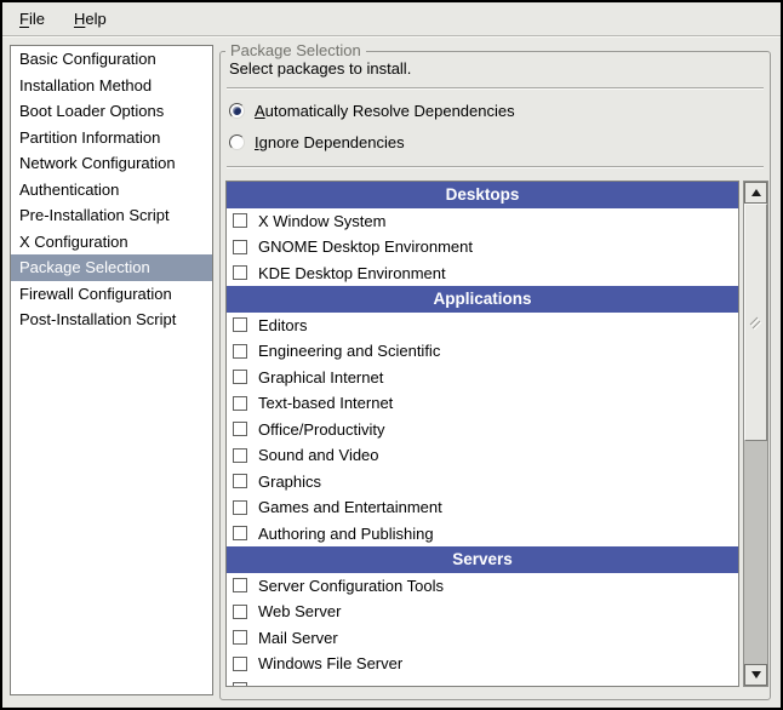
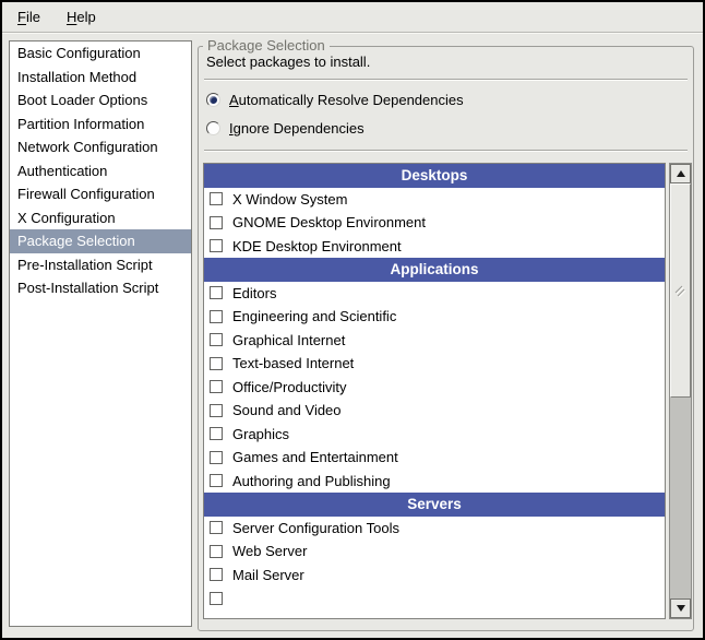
  File
  Help
  Basic Configuration
  Installation Method
  Boot Loader Options
  Partition Information
  Network Configuration
  Authentication
- Pre-Installation Script
+ Firewall Configuration
  X Configuration
  Package Selection
- Firewall Configuration
+ Pre-Installation Script
  Post-Installation Script
  Package Selection
  Select packages to install.
  Automatically Resolve Dependencies
  Ignore Dependencies
  Desktops
  X Window System
  GNOME Desktop Environment
  KDE Desktop Environment
  Applications
  Editors
  Engineering and Scientific
  Graphical Internet
  Text-based Internet
  Office/Productivity
  Sound and Video
  Graphics
  Games and Entertainment
  Authoring and Publishing
  Servers
  Server Configuration Tools
  Web Server
  Mail Server
- Windows File Server
